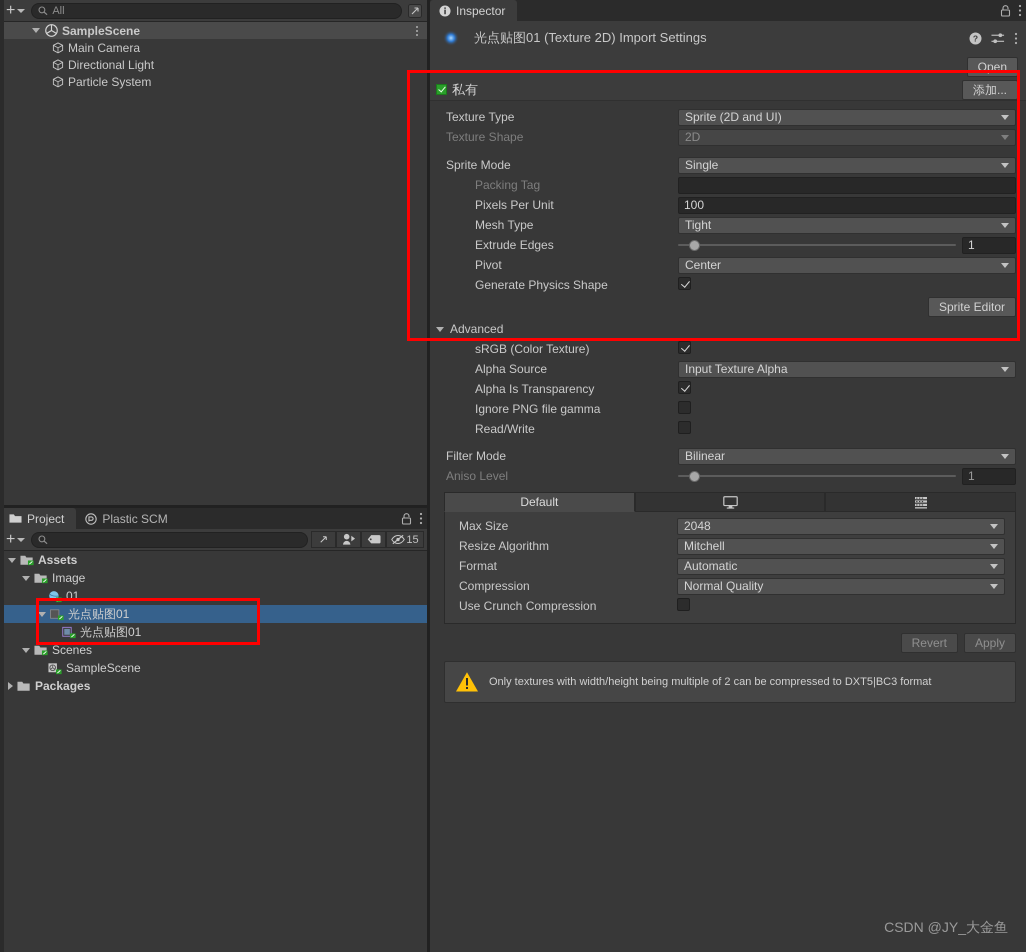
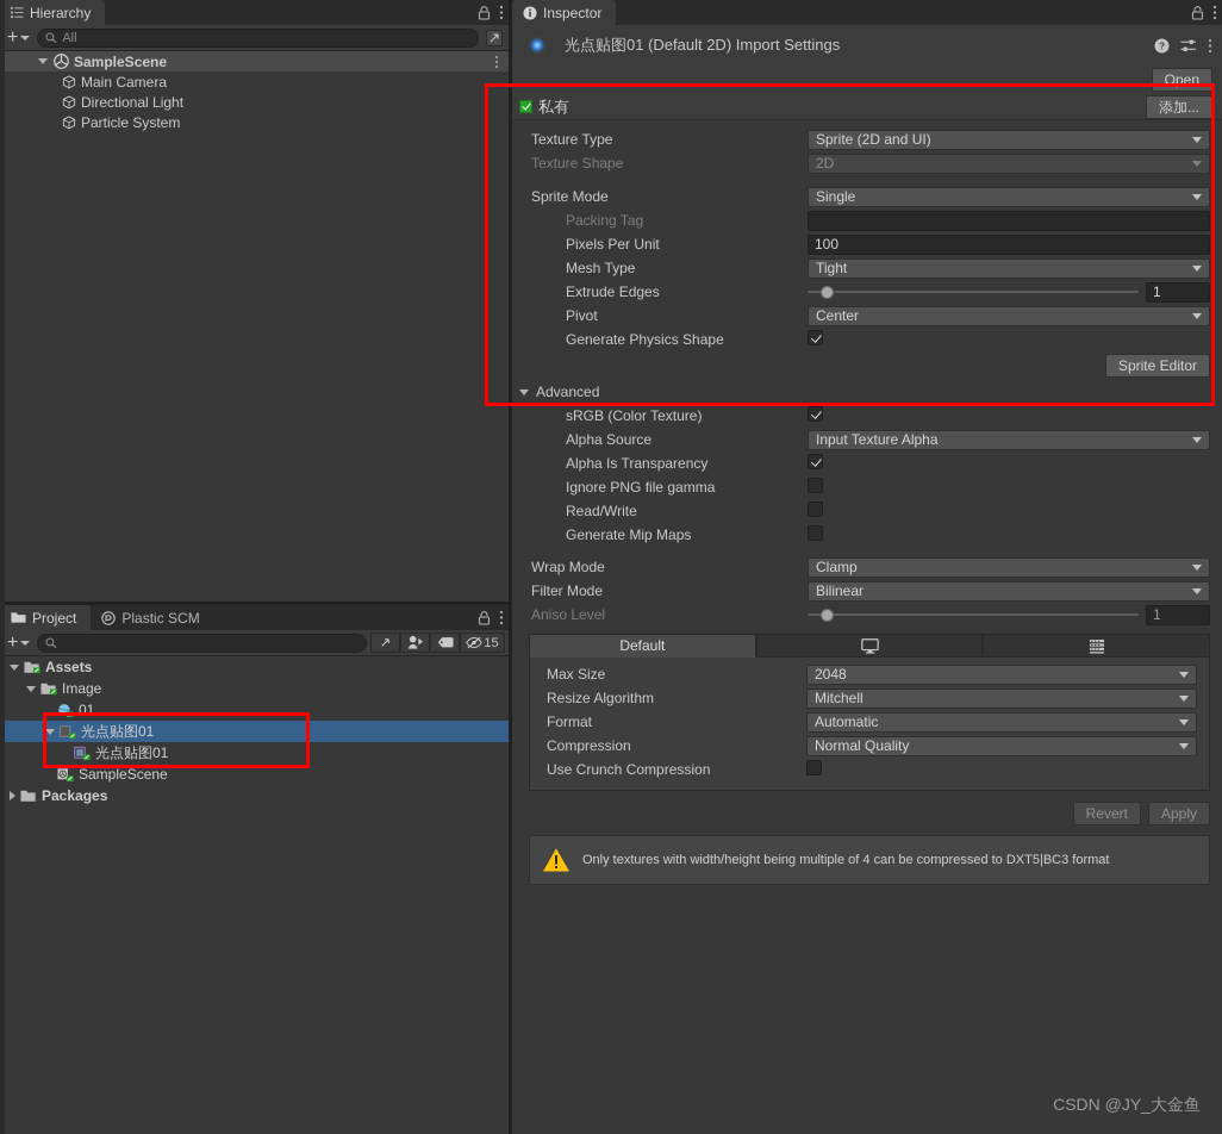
+ Hierarchy
  +
  All
  SampleScene
  Main Camera
  Directional Light
  Particle System
  Project
  Plastic SCM
  +
  15
  Assets
  Image
  01
  光点贴图01
  光点贴图01
- Scenes
  SampleScene
  Packages
  Inspector
- 光点贴图01 (Texture 2D) Import Settings
+ 光点贴图01 (Default 2D) Import Settings
  ?
  Open
  私有
  添加...
  Texture Type
  Sprite (2D and UI)
  Texture Shape
  2D
  Sprite Mode
  Single
  Packing Tag
  Pixels Per Unit
  100
  Mesh Type
  Tight
  Extrude Edges
  1
  Pivot
  Center
  Generate Physics Shape
  Sprite Editor
  Advanced
  sRGB (Color Texture)
  Alpha Source
  Input Texture Alpha
  Alpha Is Transparency
  Ignore PNG file gamma
  Read/Write
+ Generate Mip Maps
+ Wrap Mode
+ Clamp
  Filter Mode
  Bilinear
  Aniso Level
  1
  Default
  Max Size
  2048
  Resize Algorithm
  Mitchell
  Format
  Automatic
  Compression
  Normal Quality
  Use Crunch Compression
  Revert
  Apply
- Only textures with width/height being multiple of 2 can be compressed to DXT5|BC3 format
+ Only textures with width/height being multiple of 4 can be compressed to DXT5|BC3 format
  CSDN @JY_大金鱼
